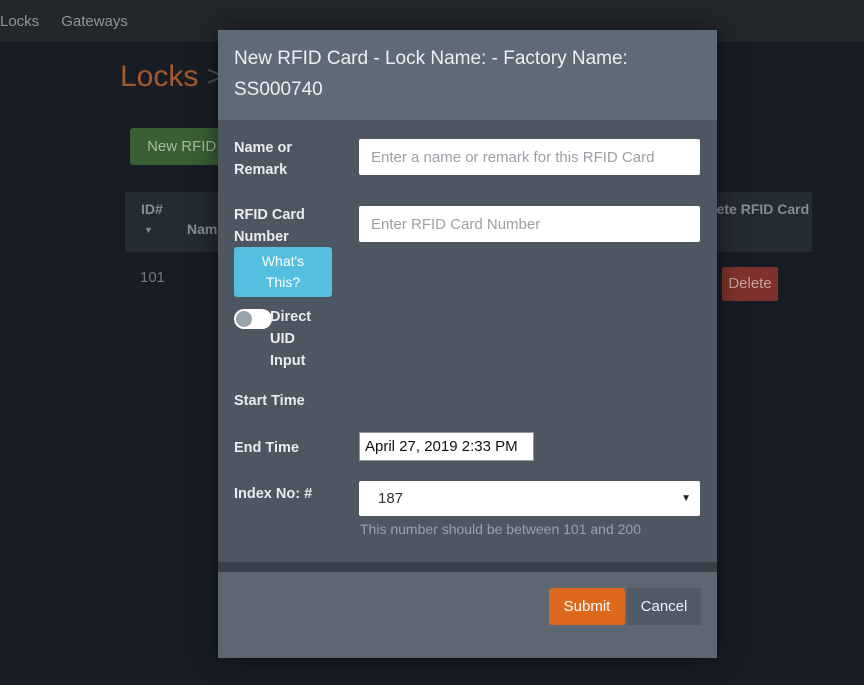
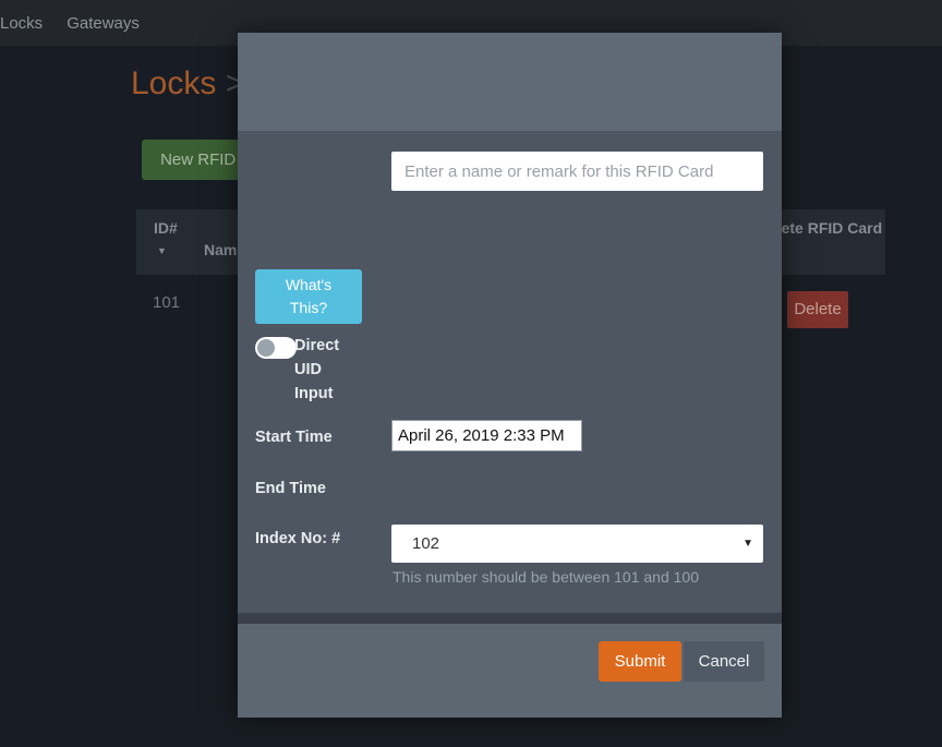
  Locks
  Gateways
  Locks >
  ID#
  ▼
  Nam
  ete RFID Card
  101
  Delete
- New RFID Card - Lock Name: - Factory Name: SS000740
- Name or Remark
  Enter a name or remark for this RFID Card
- RFID Card Number
- Enter RFID Card Number
  What's This?
  Direct UID Input
  Start Time
+ April 26, 2019 2:33 PM
  End Time
- April 27, 2019 2:33 PM
  Index No: #
- 187
+ 102
  ▼
- This number should be between 101 and 200
+ This number should be between 101 and 100
  Submit
  Cancel
